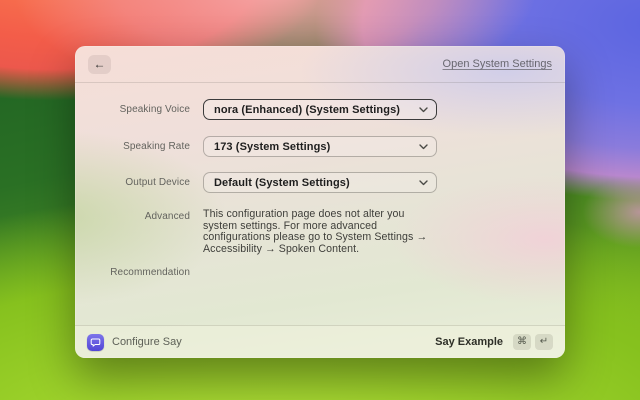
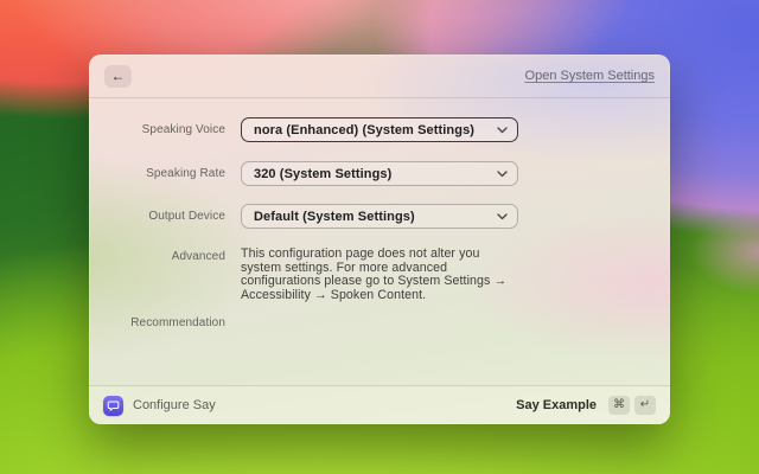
  ←
  Open System Settings
  Speaking Voice
  nora (Enhanced) (System Settings)
  Speaking Rate
- 173 (System Settings)
+ 320 (System Settings)
  Output Device
  Default (System Settings)
  Advanced
  This configuration page does not alter you system settings. For more advanced configurations please go to System Settings → Accessibility → Spoken Content.
  Recommendation
  Configure Say
  Say Example
  ⌘
  ↵
